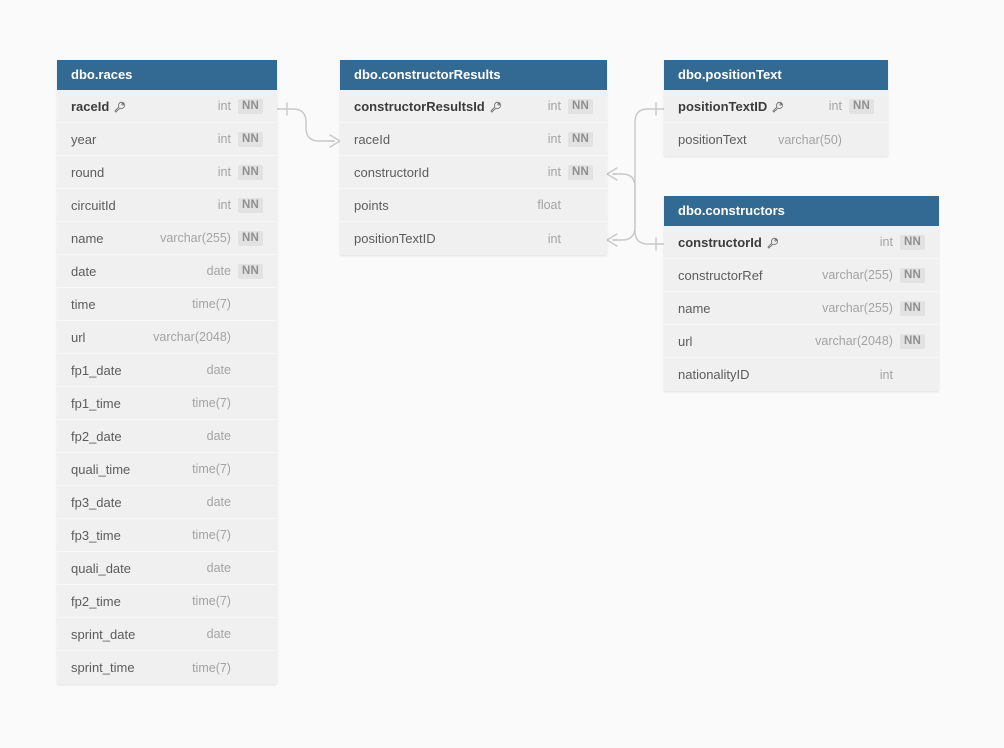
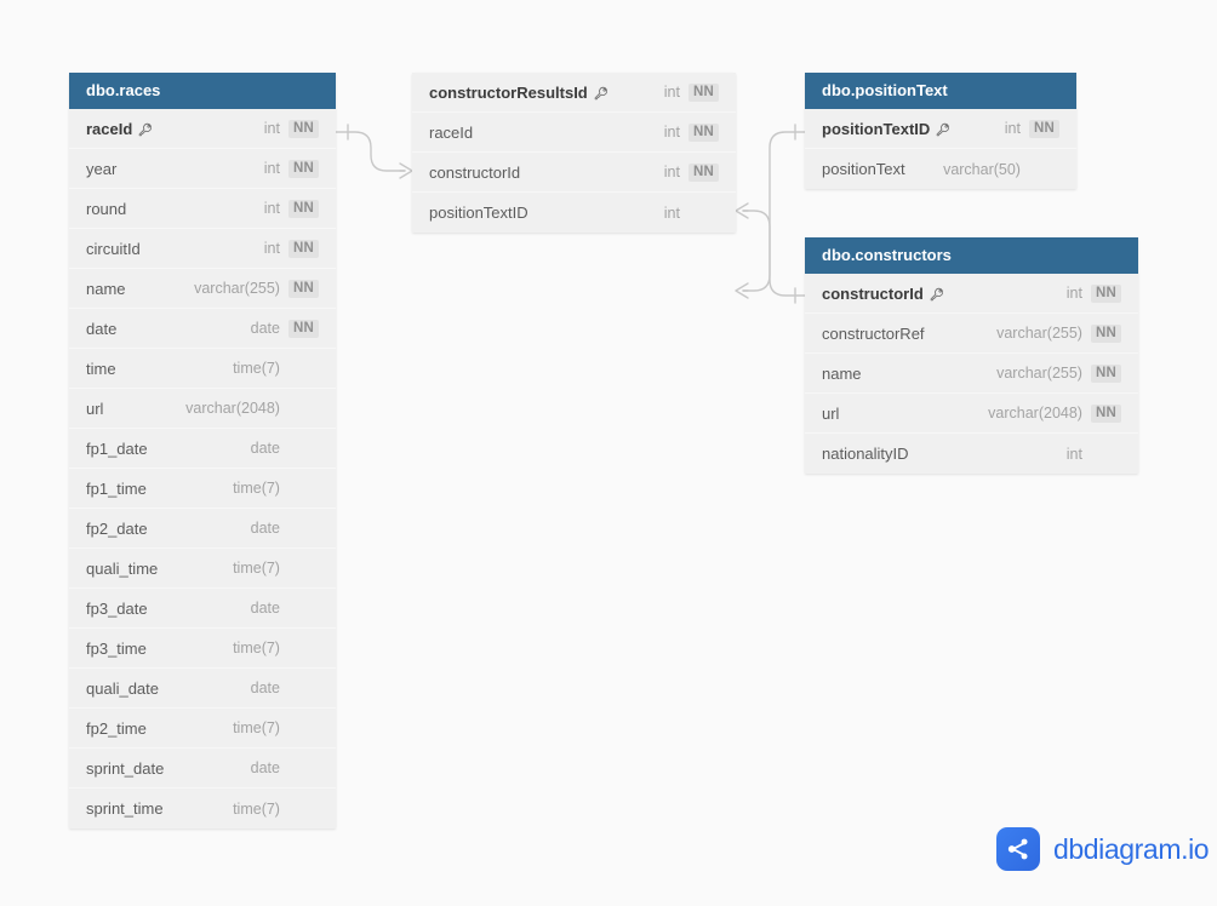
  dbo.races
  raceId
  int
  NN
  year
  int
  NN
  round
  int
  NN
  circuitId
  int
  NN
  name
  varchar(255)
  NN
  date
  date
  NN
  time
  time(7)
  url
  varchar(2048)
  fp1_date
  date
  fp1_time
  time(7)
  fp2_date
  date
  quali_time
  time(7)
  fp3_date
  date
  fp3_time
  time(7)
  quali_date
  date
  fp2_time
  time(7)
  sprint_date
  date
  sprint_time
  time(7)
- dbo.constructorResults
  constructorResultsId
  int
  NN
  raceId
  int
  NN
  constructorId
  int
  NN
- points
- float
  positionTextID
  int
  dbo.positionText
  positionTextID
  int
  NN
  positionText
  varchar(50)
  dbo.constructors
  constructorId
  int
  NN
  constructorRef
  varchar(255)
  NN
  name
  varchar(255)
  NN
  url
  varchar(2048)
  NN
  nationalityID
  int
+ dbdiagram.io
